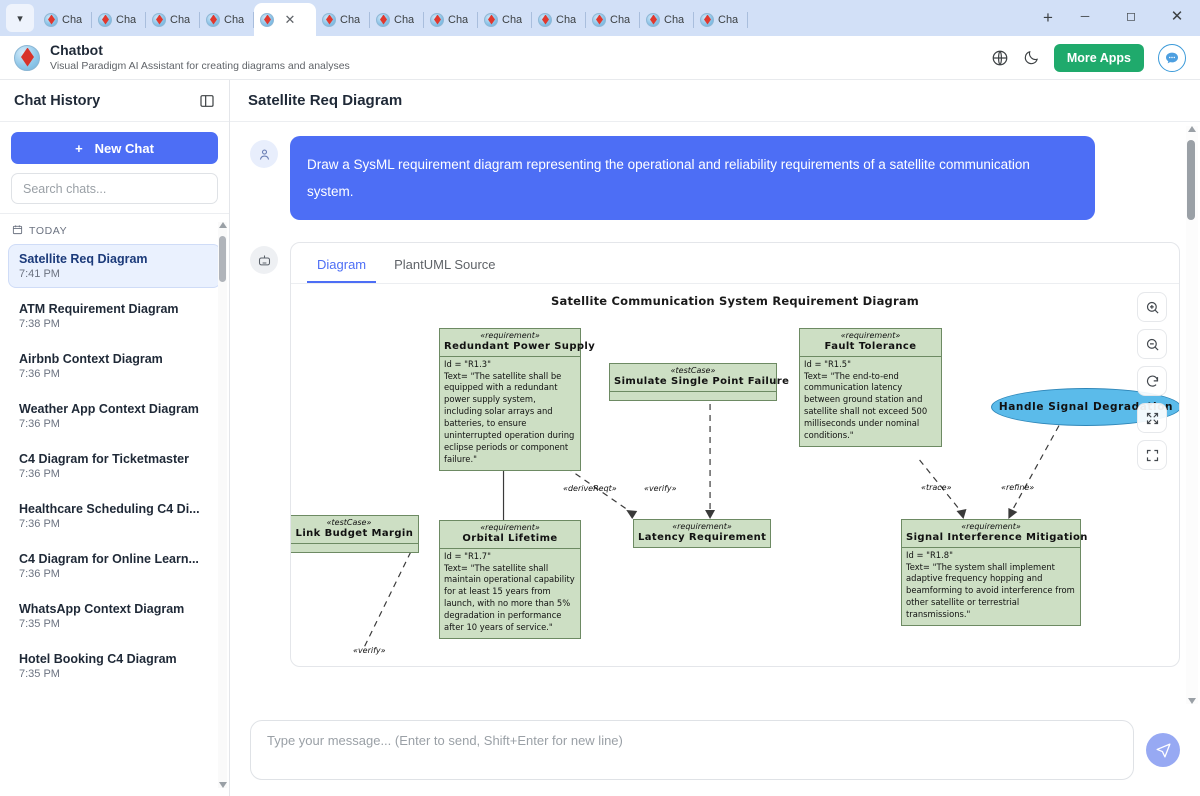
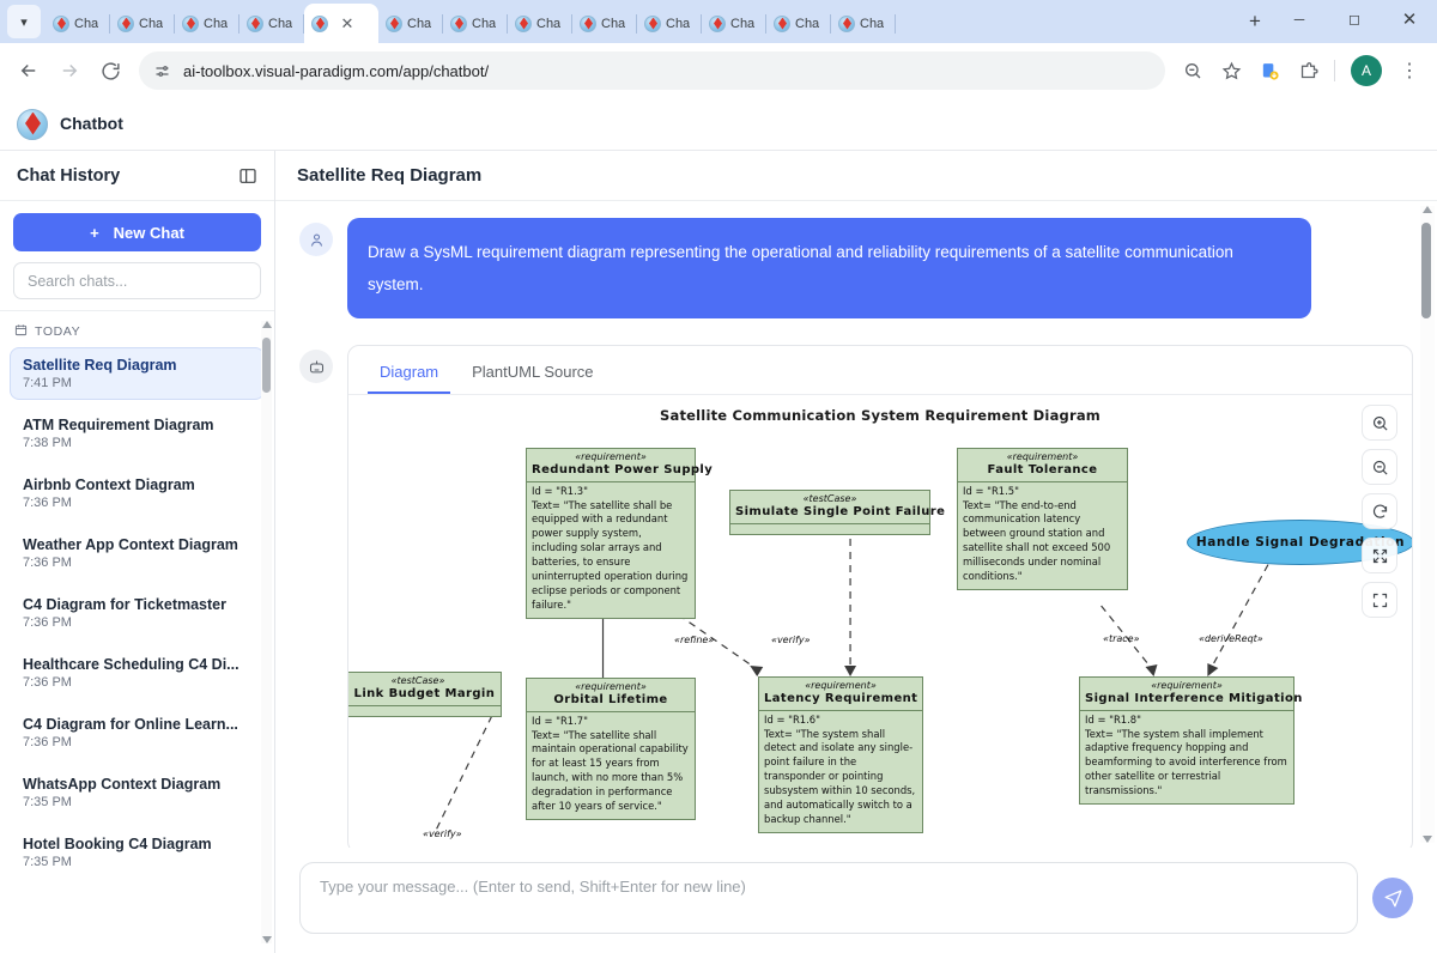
  ▾
  Cha
  Cha
  Cha
  Cha
  ✕
  Cha
  Cha
  Cha
  Cha
  Cha
  Cha
  Cha
  Cha
  +
  ─
  ◻
  ✕
+ ai-toolbox.visual-paradigm.com/app/chatbot/
+ A
+ ⋮
  Chatbot
- Visual Paradigm AI Assistant for creating diagrams and analyses
- More Apps
  Chat History
  +
  New Chat
  Search chats...
  TODAY
  Satellite Req Diagram
  7:41 PM
  ATM Requirement Diagram
  7:38 PM
  Airbnb Context Diagram
  7:36 PM
  Weather App Context Diagram
  7:36 PM
  C4 Diagram for Ticketmaster
  7:36 PM
  Healthcare Scheduling C4 Di...
  7:36 PM
  C4 Diagram for Online Learn...
  7:36 PM
  WhatsApp Context Diagram
  7:35 PM
  Hotel Booking C4 Diagram
  7:35 PM
  Satellite Req Diagram
  Draw a SysML requirement diagram representing the operational and reliability requirements of a satellite communication system.
  Diagram
  PlantUML Source
  Satellite Communication System Requirement Diagram
  «requirement»
  Redundant Power Supply
  Id = "R1.3"
  Text= "The satellite shall be equipped with a redundant power supply system, including solar arrays and batteries, to ensure uninterrupted operation during eclipse periods or component failure."
  «testCase»
  Simulate Single Point Failure
  «requirement»
  Fault Tolerance
  Id = "R1.5"
  Text= "The end-to-end communication latency between ground station and satellite shall not exceed 500 milliseconds under nominal conditions."
  «requirement»
  Orbital Lifetime
  Id = "R1.7"
  Text= "The satellite shall maintain operational capability for at least 15 years from launch, with no more than 5% degradation in performance after 10 years of service."
  «requirement»
  Latency Requirement
+ Id = "R1.6"
+ Text= "The system shall detect and isolate any single-point failure in the transponder or pointing subsystem within 10 seconds, and automatically switch to a backup channel."
  «requirement»
  Signal Interference Mitigation
  Id = "R1.8"
  Text= "The system shall implement adaptive frequency hopping and beamforming to avoid interference from other satellite or terrestrial transmissions."
  «testCase»
  Link Budget Margin
  Handle Signal Degradn
- «deriveReqt»
+ «refine»
  «verify»
  «trace»
- «refine»
+ «deriveReqt»
  «verify»
  Type your message... (Enter to send, Shift+Enter for new line)
